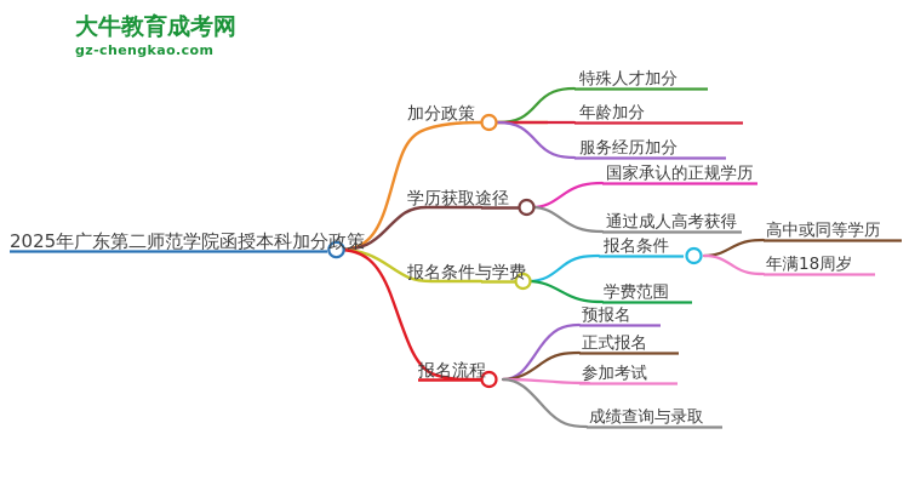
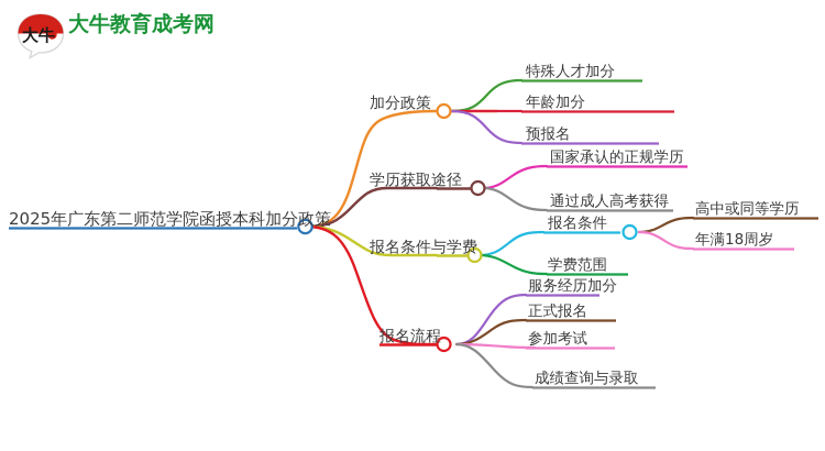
+ 大牛
  大牛教育成考网
- gz-chengkao.com
  2025年广东第二师范学院函授本科加分政策
  加分政策
  特殊人才加分
  年龄加分
- 服务经历加分
+ 预报名
  学历获取途径
  国家承认的正规学历
  通过成人高考获得
  报名条件与学费
  报名条件
  高中或同等学历
  年满18周岁
  学费范围
  报名流程
- 预报名
+ 服务经历加分
  正式报名
  参加考试
  成绩查询与录取
